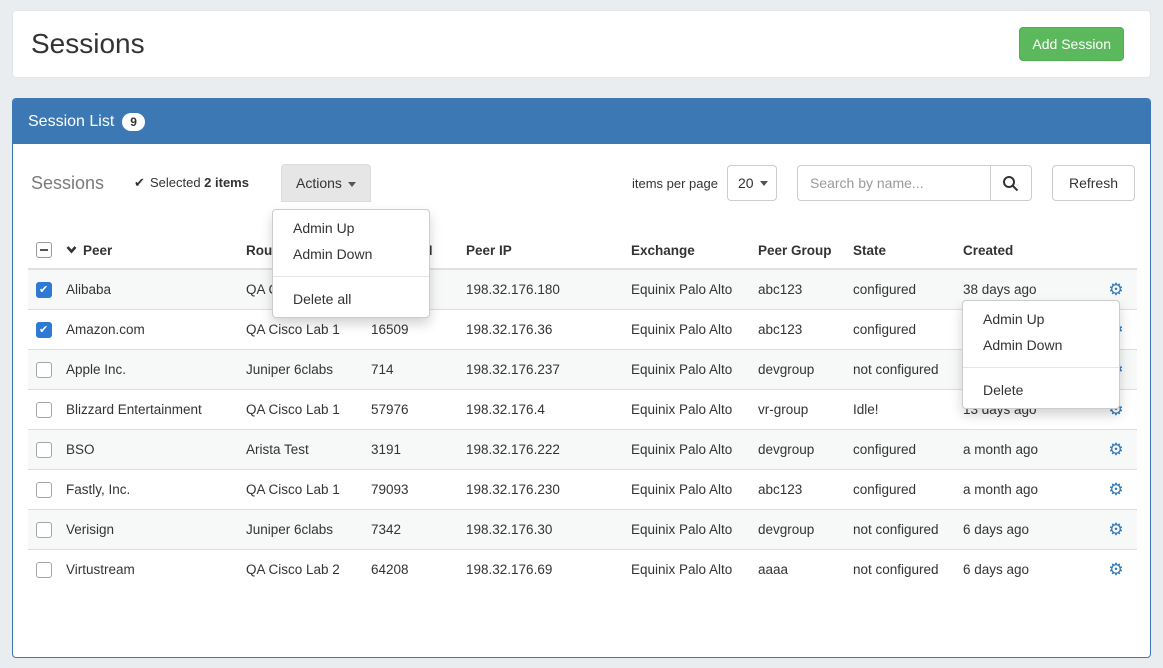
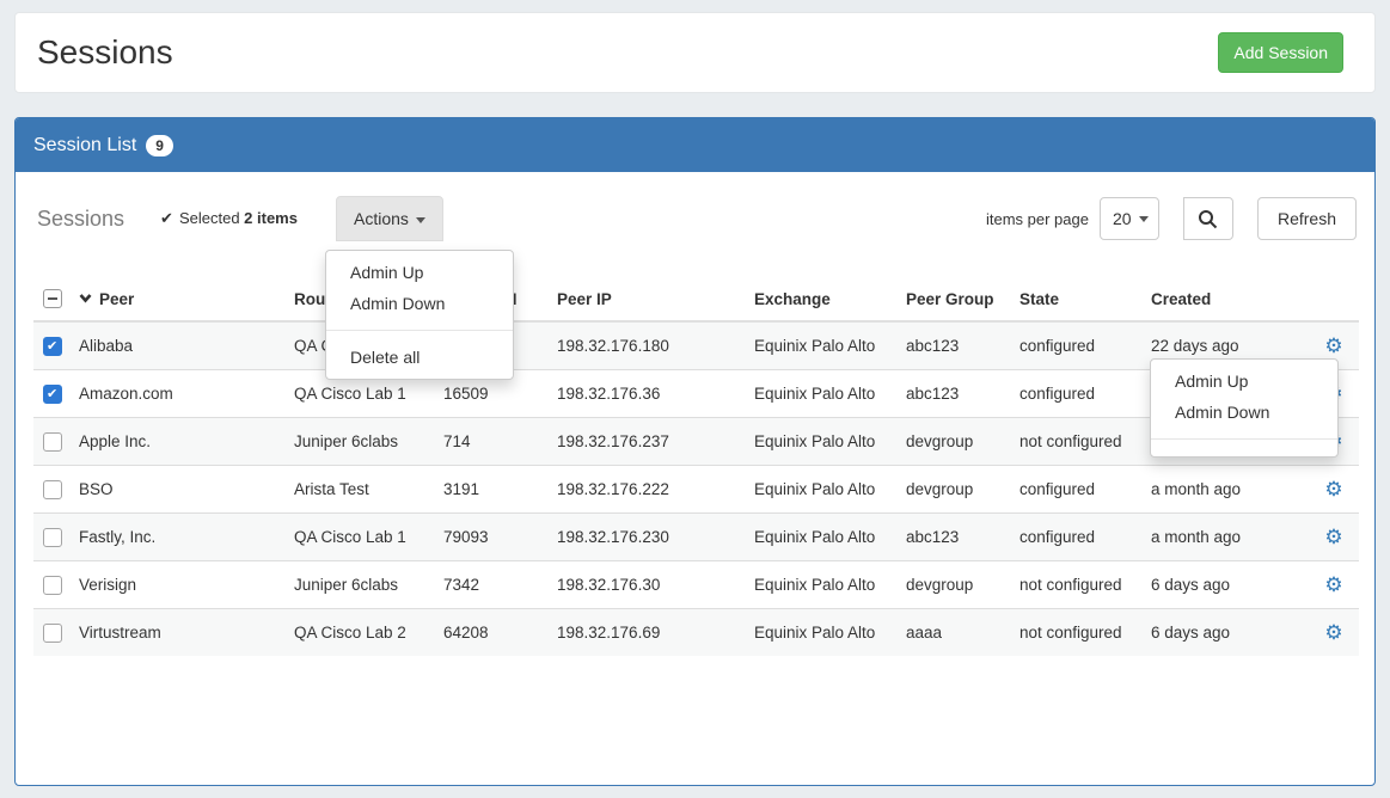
  Sessions
  Add Session
  Session List
  9
  Sessions
  ✔ Selected 2 items
  Actions
  items per page
  20
- Search by name...
  Refresh
  	Peer	Rou		Peer IP	Exchange	Peer Group	State	Created
- 	Alibaba	QA		198.32.176.180	Equinix Palo Alto	abc123	configured	38 days ago	⚙
+ 	Alibaba	QA		198.32.176.180	Equinix Palo Alto	abc123	configured	22 days ago	⚙
  	Amazon.com	QA Cisco Lab 1	16509	198.32.176.36	Equinix Palo Alto	abc123	configured
  	Apple Inc.	Juniper 6clabs	714	198.32.176.237	Equinix Palo Alto	devgroup	not configured
- 	Blizzard Entertainment	QA Cisco Lab 1	57976	198.32.176.4	Equinix Palo Alto	vr-group	Idle!	13 days ago	⚙
  	BSO	Arista Test	3191	198.32.176.222	Equinix Palo Alto	devgroup	configured	a month ago	⚙
  	Fastly, Inc.	QA Cisco Lab 1	79093	198.32.176.230	Equinix Palo Alto	abc123	configured	a month ago	⚙
  	Verisign	Juniper 6clabs	7342	198.32.176.30	Equinix Palo Alto	devgroup	not configured	6 days ago	⚙
  	Virtustream	QA Cisco Lab 2	64208	198.32.176.69	Equinix Palo Alto	aaaa	not configured	6 days ago	⚙
  Admin Up
  Admin Down
  Delete all
  Admin Up
  Admin Down
- Delete
